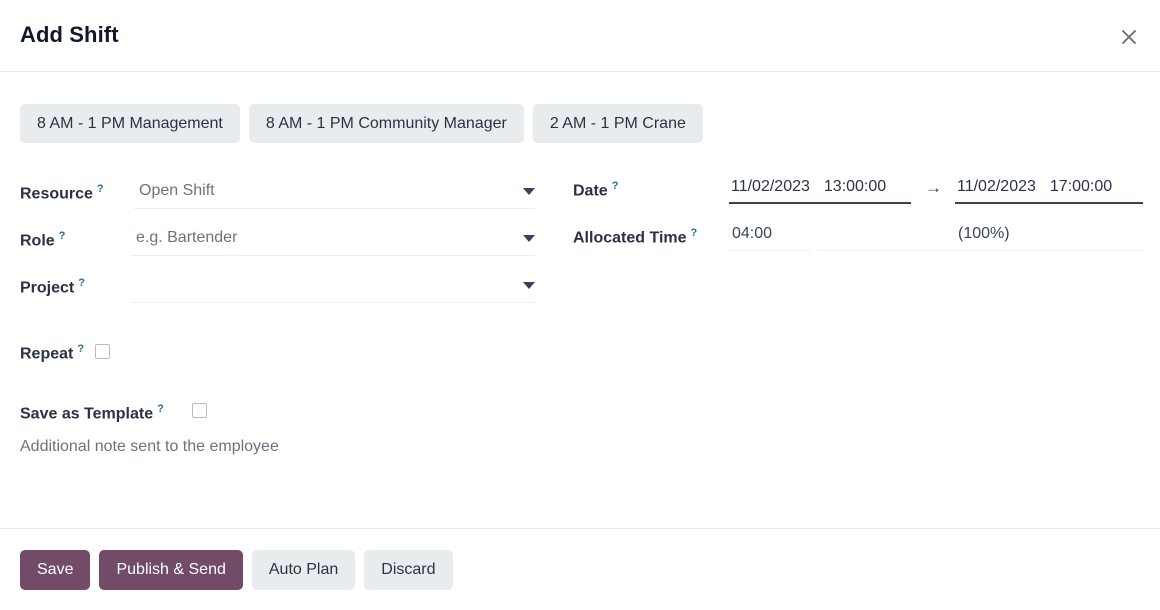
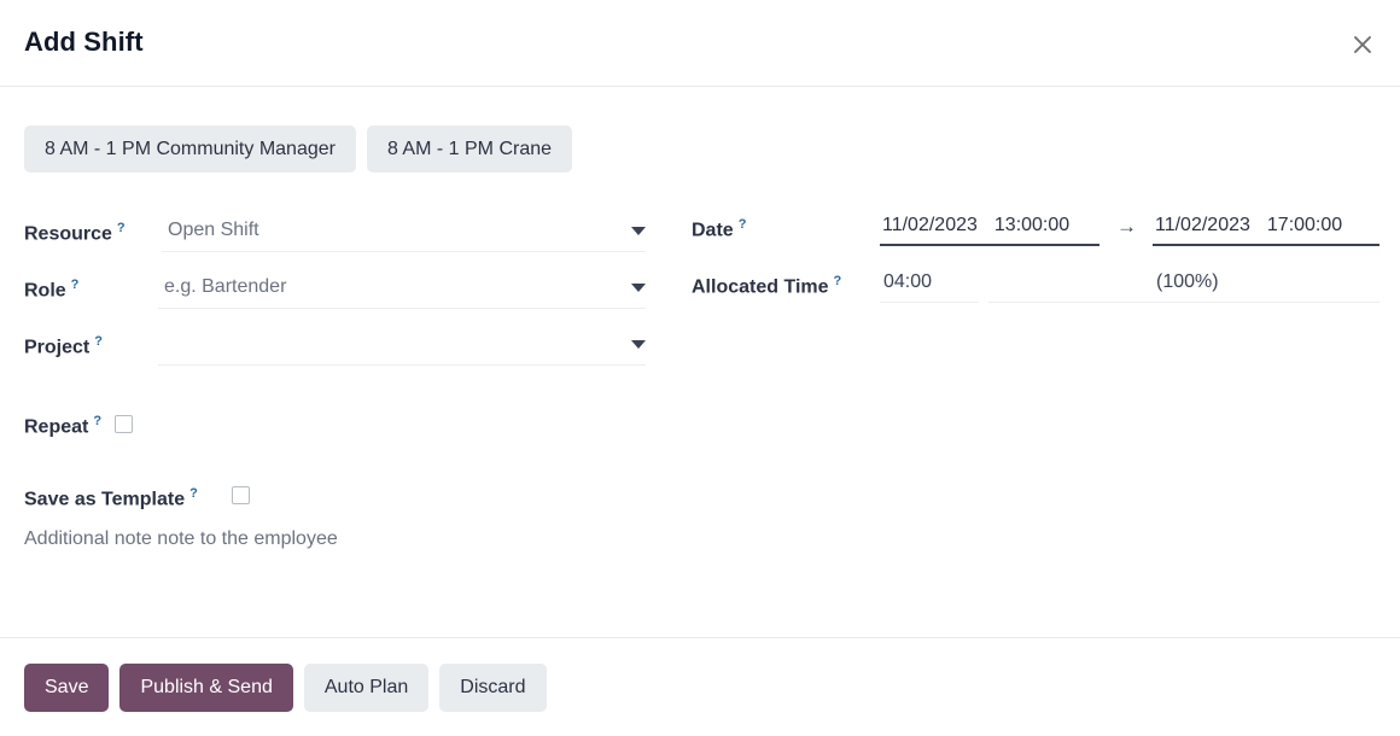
  Add Shift
- 8 AM - 1 PM Management
  8 AM - 1 PM Community Manager
- 2 AM - 1 PM Crane
+ 8 AM - 1 PM Crane
  Resource ?
  Open Shift
  Role ?
  e.g. Bartender
  Project ?
  Date ?
  11/02/2023
  13:00:00
  →
  11/02/2023
  17:00:00
  Allocated Time ?
  04:00
  (100%)
  Repeat ?
  Save as Template ?
- Additional note sent to the employee
+ Additional note note to the employee
  Save
  Publish & Send
  Auto Plan
  Discard
